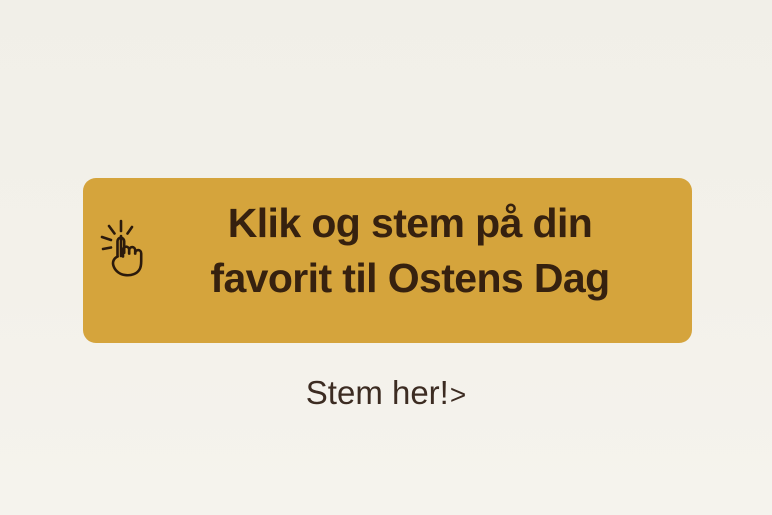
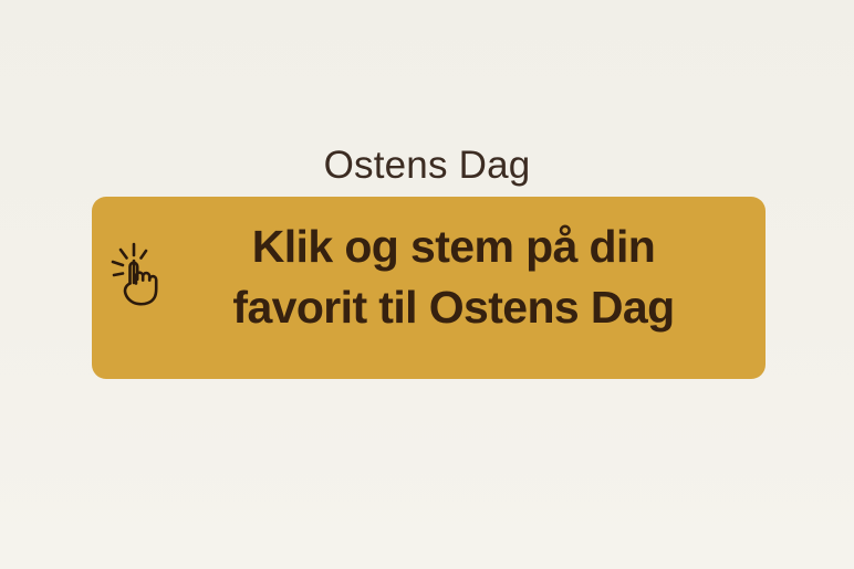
+ Ostens Dag
  Klik og stem på din
  favorit til Ostens Dag
- Stem her!>
